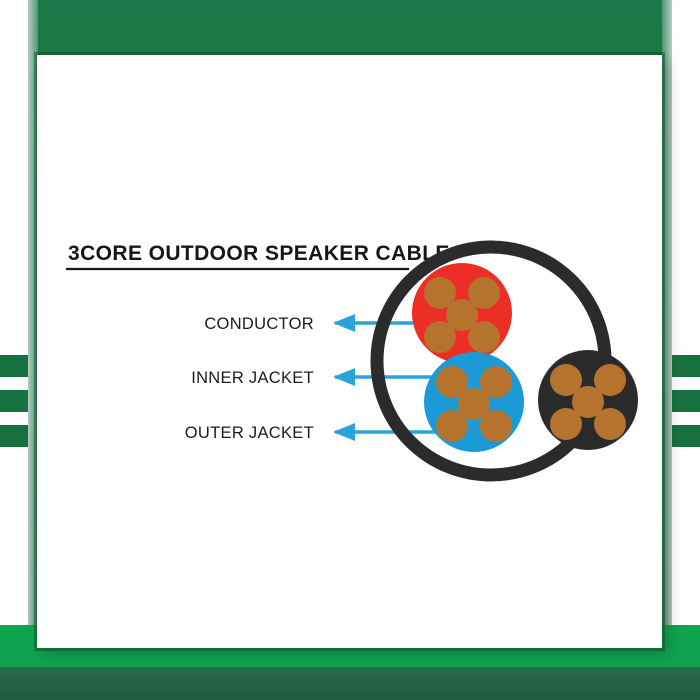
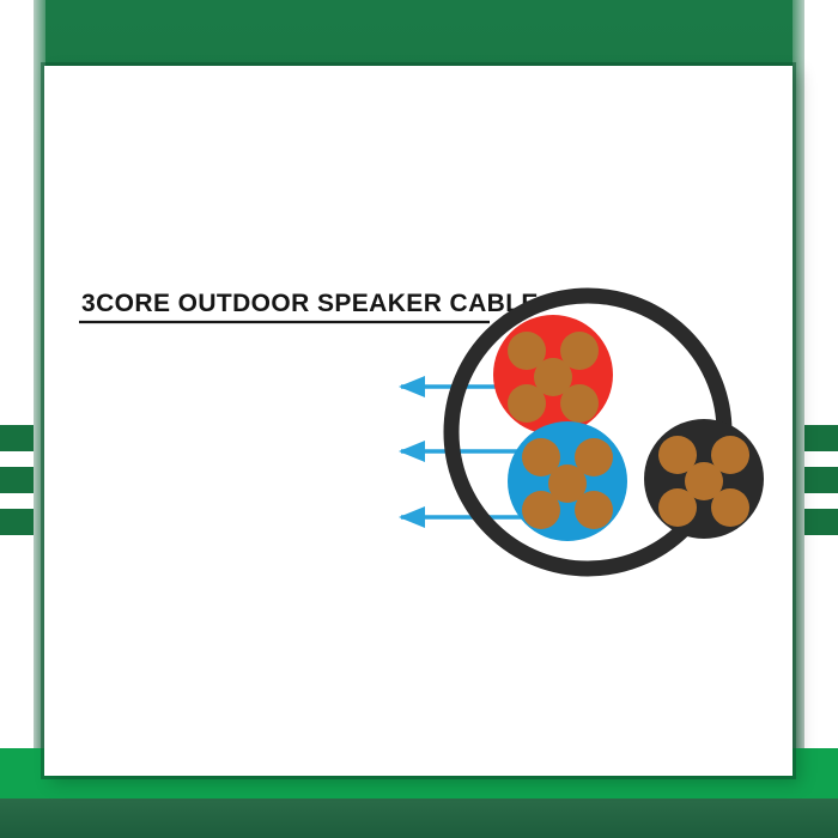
  3CORE OUTDOOR SPEAKER CABL
- CONDUCTOR
- INNER JACKET
- OUTER JACKET
